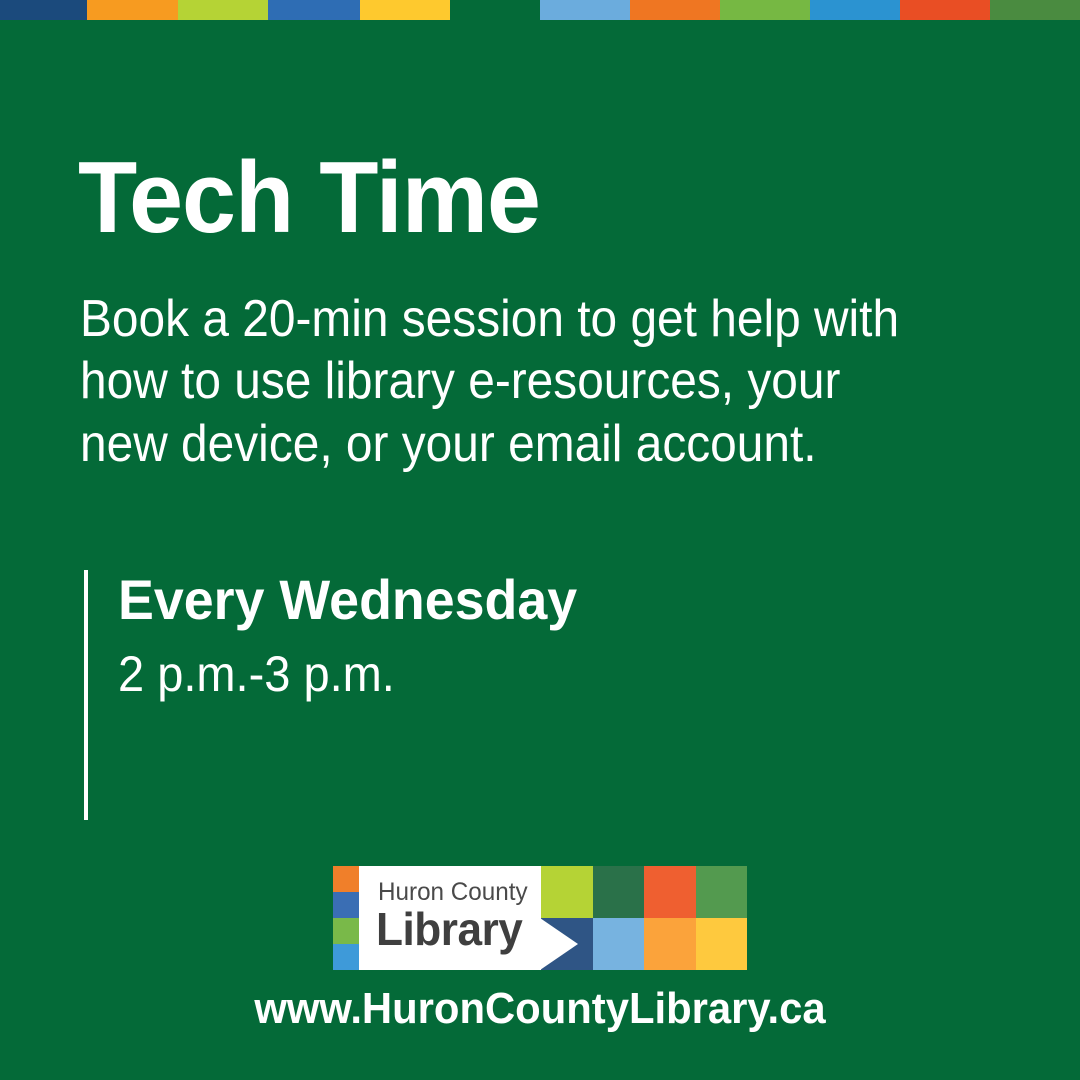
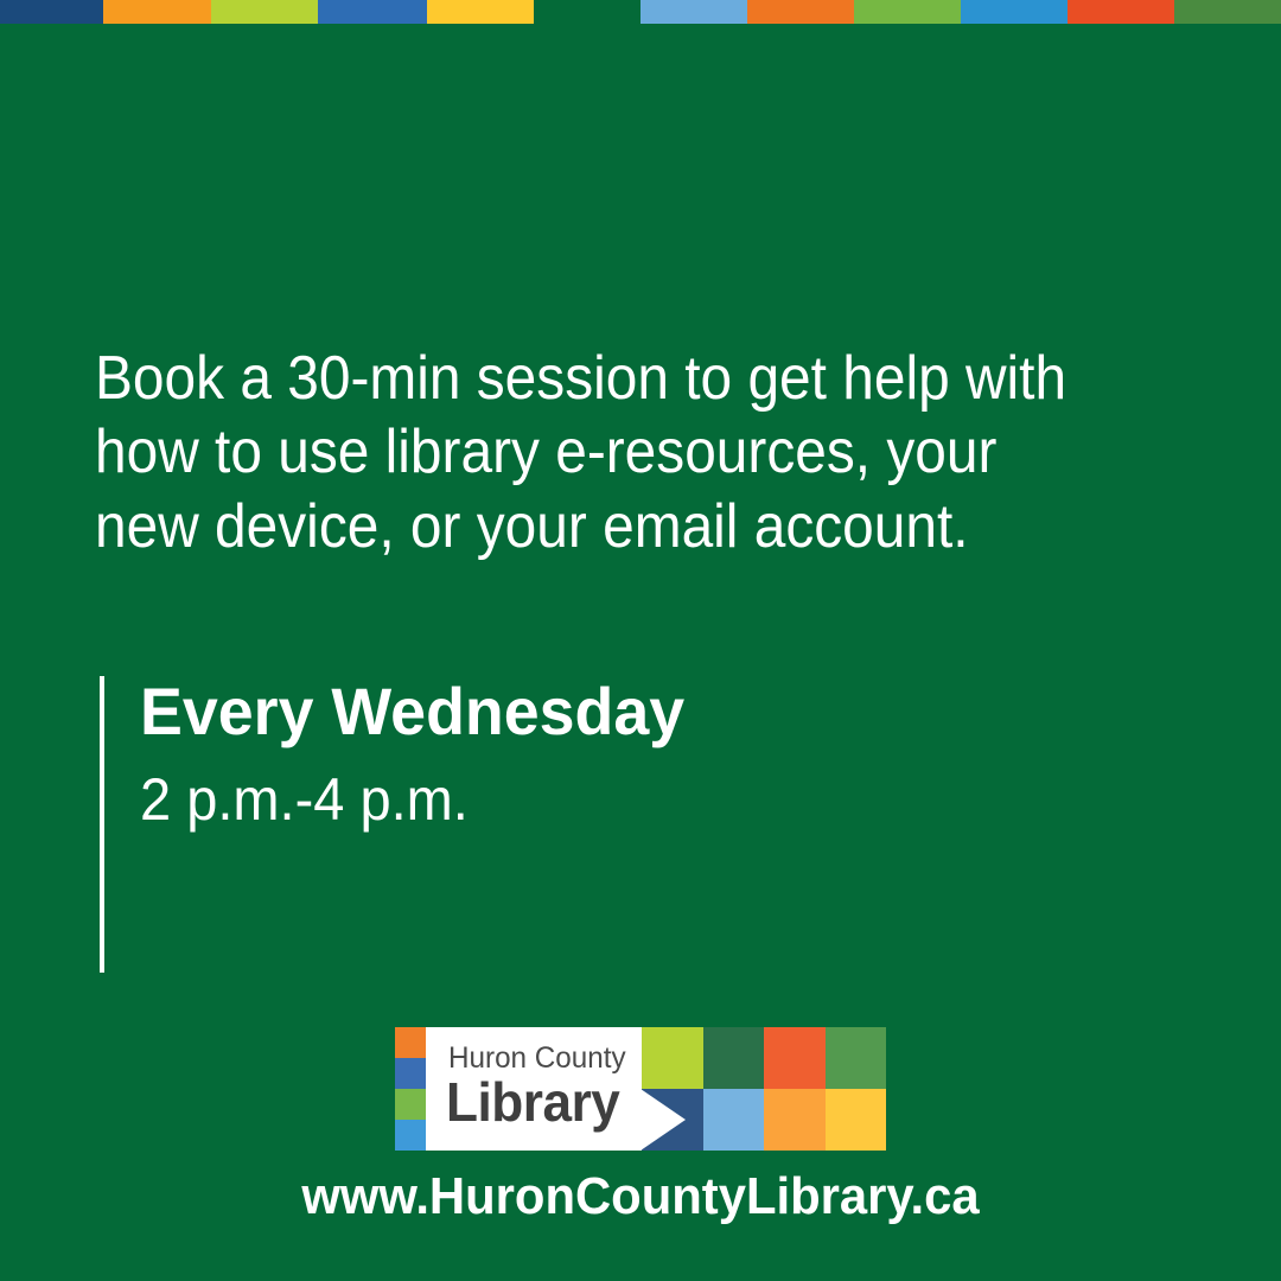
- Tech Time
- Book a 20-min session to get help with how to use library e-resources, your new device, or your email account.
+ Book a 30-min session to get help with how to use library e-resources, your new device, or your email account.
  Every Wednesday
- 2 p.m.-3 p.m.
+ 2 p.m.-4 p.m.
  Huron County
  Library
  www.HuronCountyLibrary.ca
